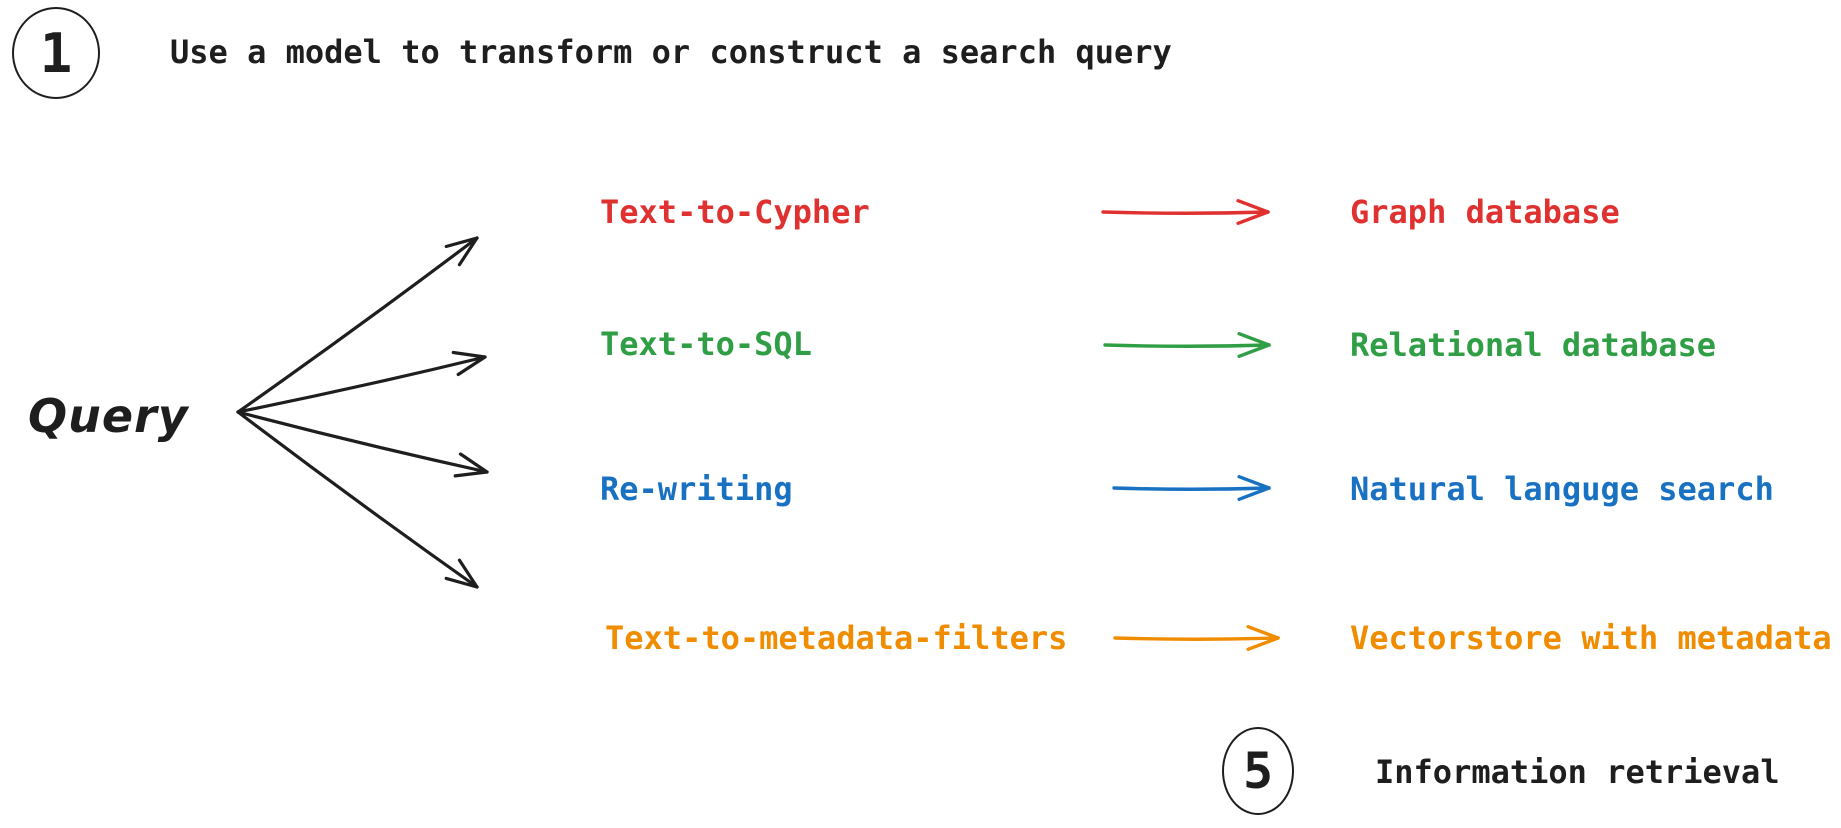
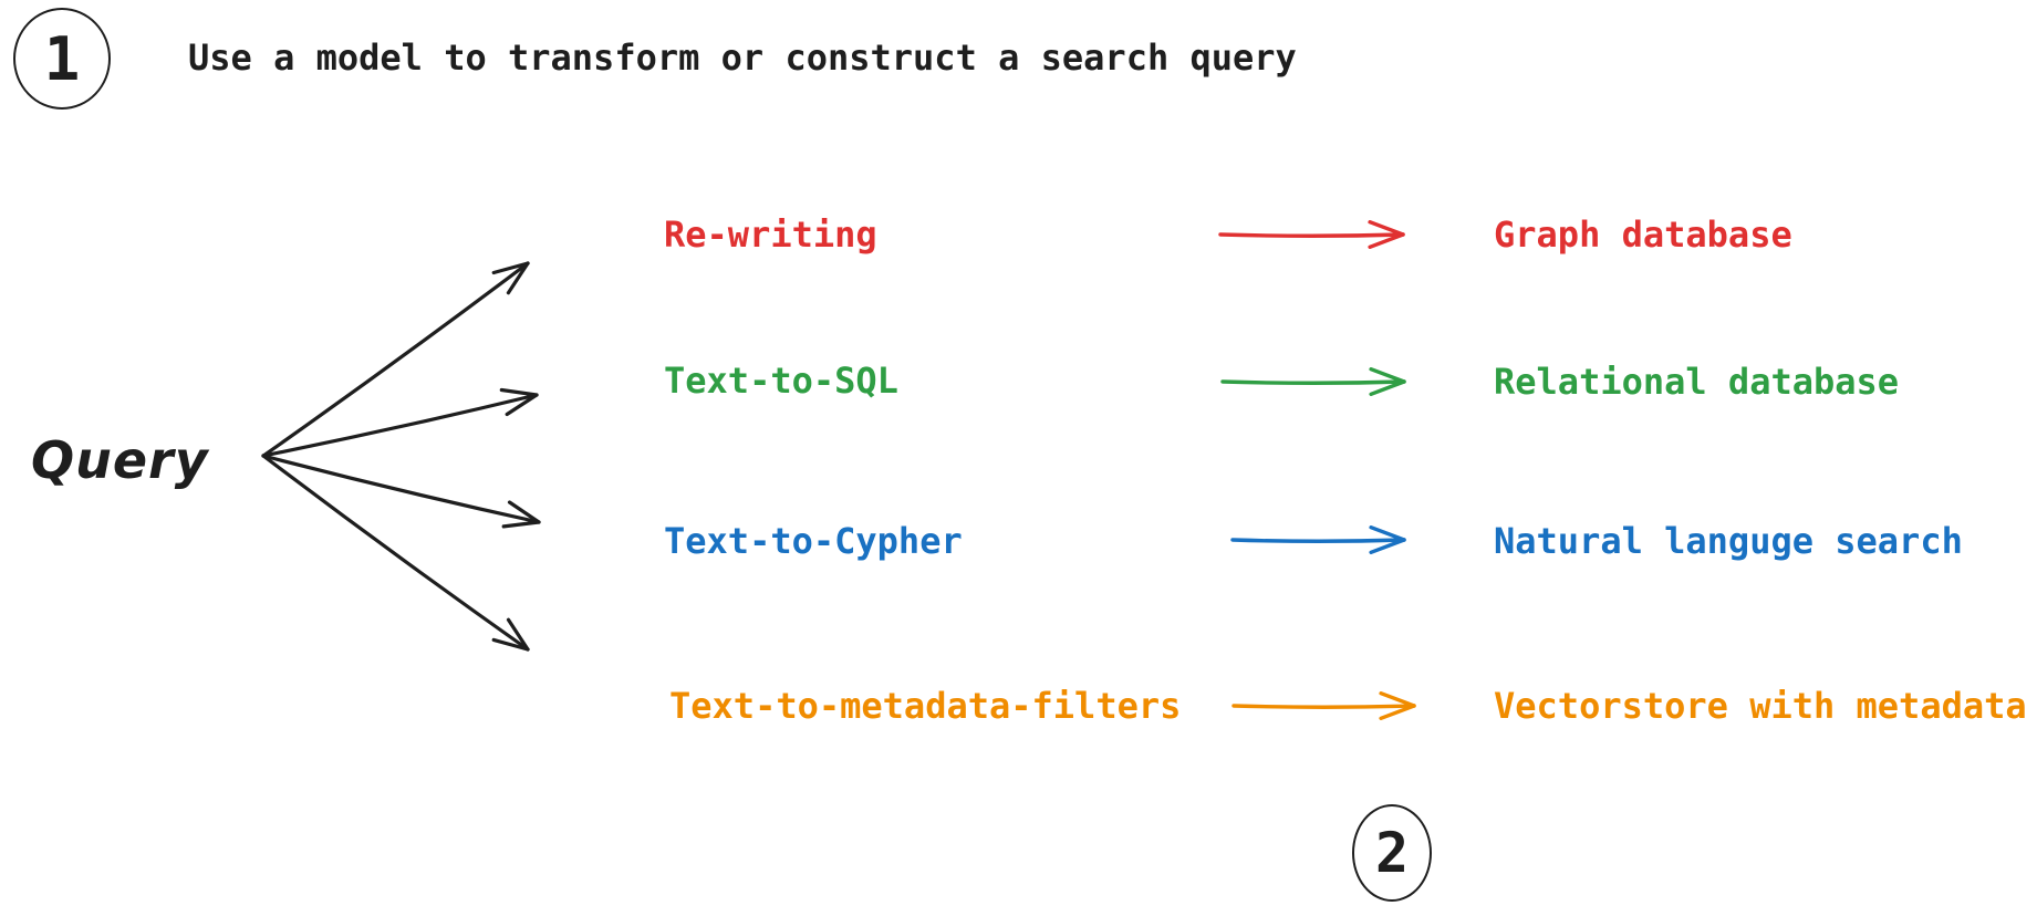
  1
  Use a model to transform or construct a search query
  Query
- Text-to-Cypher
+ Re-writing
  Text-to-SQL
- Re-writing
+ Text-to-Cypher
  Text-to-metadata-filters
  Graph database
  Relational database
  Natural languge search
  Vectorstore with metadata
- 5
+ 2
- Information retrieval
